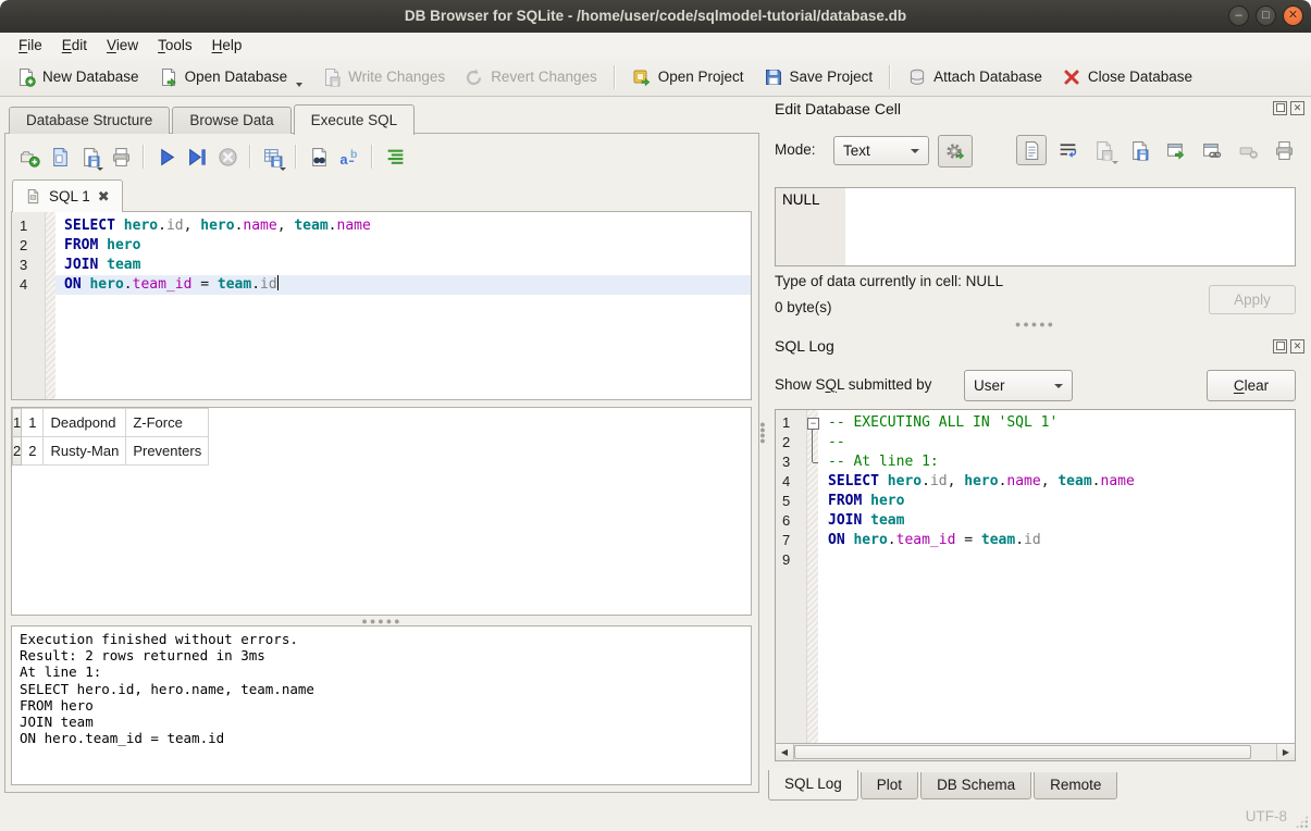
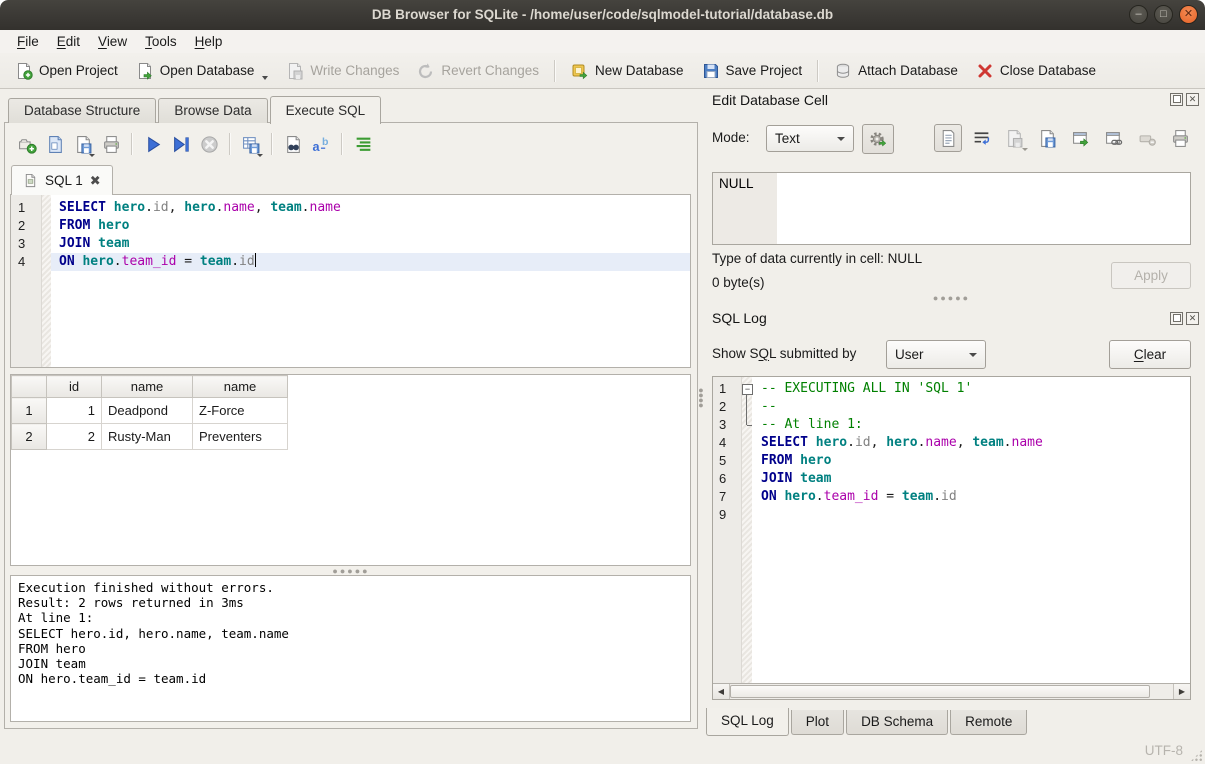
  DB Browser for SQLite - /home/user/code/sqlmodel-tutorial/database.db
  –
  □
  ✕
  File
  Edit
  View
  Tools
  Help
- New Database
+ Open Project
  Open Database
  Write Changes
  Revert Changes
- Open Project
+ New Database
  Save Project
  Attach Database
  Close Database
  Database Structure
  Browse Data
  Execute SQL
  a
  b
  SQL 1
  ✖
  1
  SELECT hero.id, hero.name, team.name
  2
  FROM hero
  3
  JOIN team
  4
  ON hero.team_id = team.id
+ 	id	name	name
  1	1	Deadpond	Z-Force
  2	2	Rusty-Man	Preventers
  ●●●●●
  Execution finished without errors.
  Result: 2 rows returned in 3ms
  At line 1:
  SELECT hero.id, hero.name, team.name
  FROM hero
  JOIN team
  ON hero.team_id = team.id
  ●
  ●
  ●
  ●
  Edit Database Cell
  ✕
  Mode:
  Text
  NULL
  Type of data currently in cell: NULL
  0 byte(s)
  Apply
  ●●●●●
  SQL Log
  ✕
  Show SQL submitted by
  User
  Clear
  1
  −
  -- EXECUTING ALL IN 'SQL 1'
  2
  --
  3
  -- At line 1:
  4
  SELECT hero.id, hero.name, team.name
  5
  FROM hero
  6
  JOIN team
  7
  ON hero.team_id = team.id
  9
  ◀
  ▶
  SQL Log
  Plot
  DB Schema
  Remote
  UTF-8
